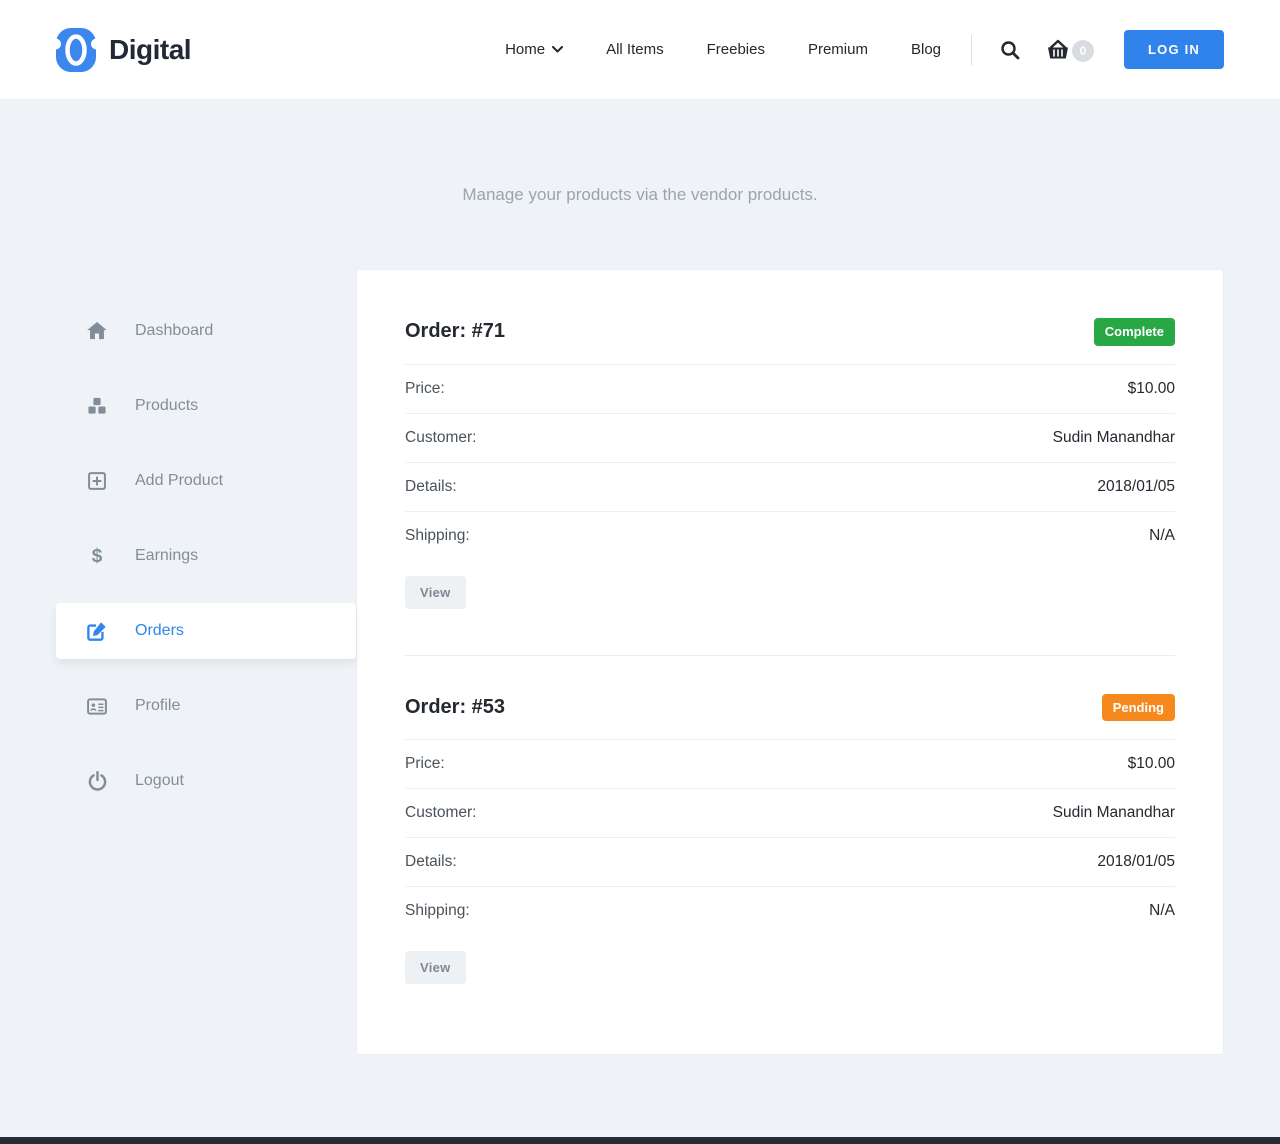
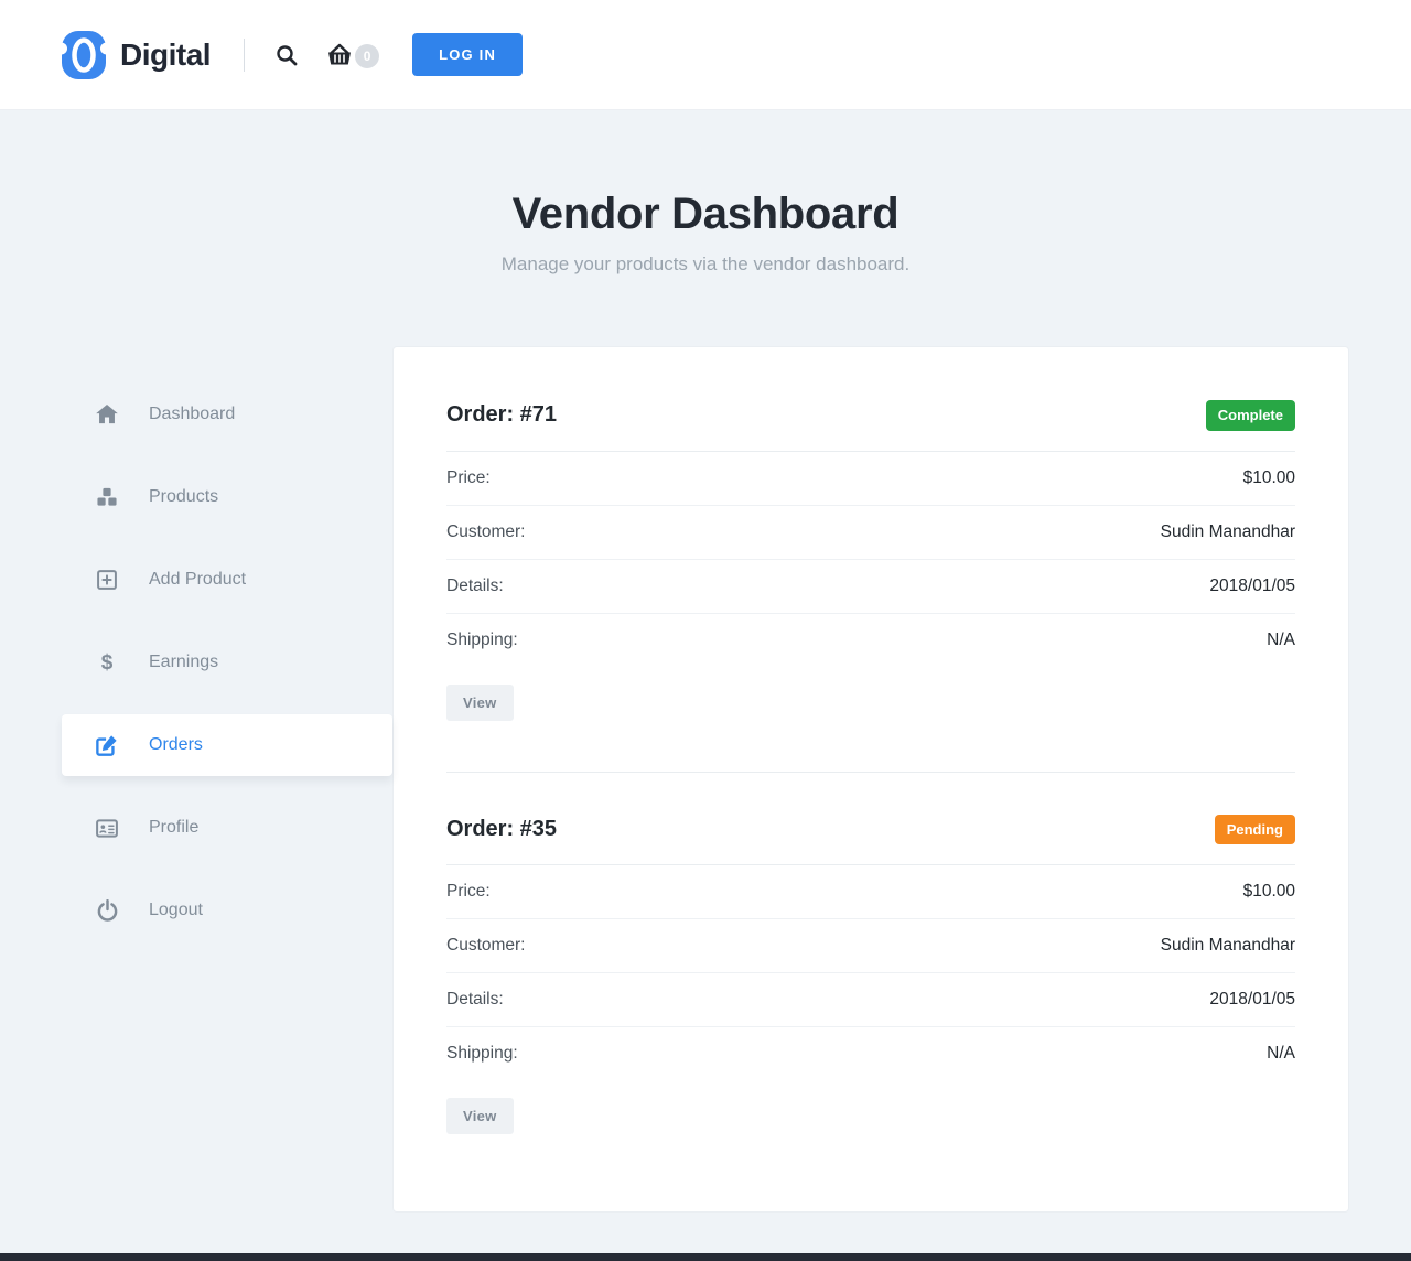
  Digital
- Home
- All Items
- Freebies
- Premium
- Blog
  0
  LOG IN
+ Vendor Dashboard
- Manage your products via the vendor products.
+ Manage your products via the vendor dashboard.
  Dashboard
  Products
  Add Product
  $
  Earnings
  Orders
  Profile
  Logout
  Order: #71
  Complete
  Price:
  $10.00
  Customer:
  Sudin Manandhar
  Details:
  2018/01/05
  Shipping:
  N/A
  View
- Order: #53
+ Order: #35
  Pending
  Price:
  $10.00
  Customer:
  Sudin Manandhar
  Details:
  2018/01/05
  Shipping:
  N/A
  View
